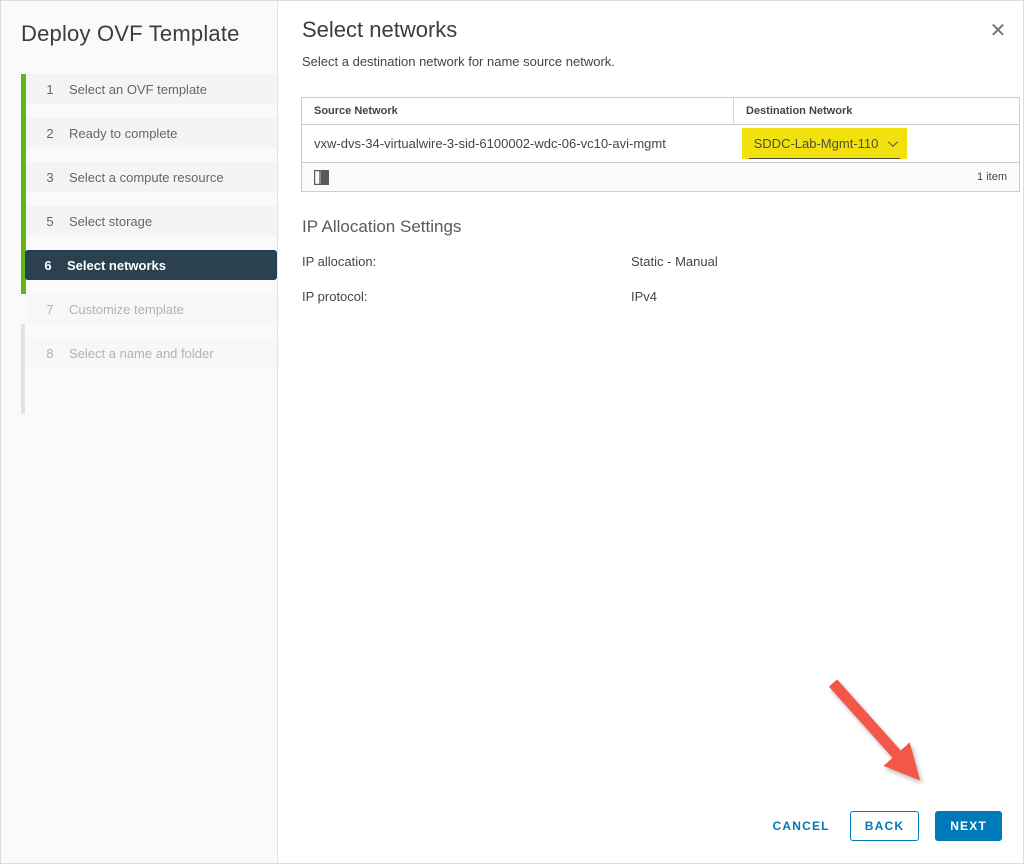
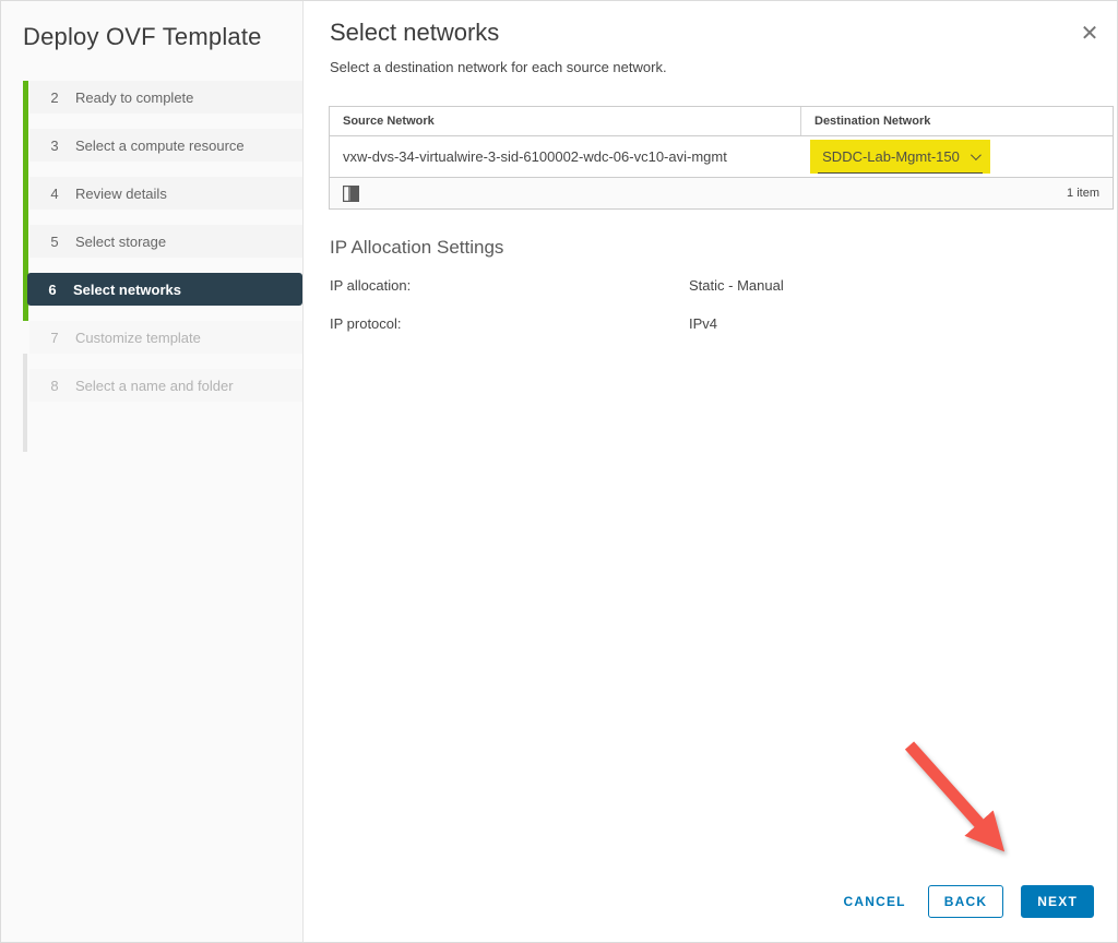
  Deploy OVF Template
- 1
- Select an OVF template
  2
  Ready to complete
  3
  Select a compute resource
+ 4
+ Review details
  5
  Select storage
  6
  Select networks
  7
  Customize template
  8
  Select a name and folder
  Select networks
  ✕
- Select a destination network for name source network.
+ Select a destination network for each source network.
  Source Network
  Destination Network
  vxw-dvs-34-virtualwire-3-sid-6100002-wdc-06-vc10-avi-mgmt
- SDDC-Lab-Mgmt-110
+ SDDC-Lab-Mgmt-150
  1 item
  IP Allocation Settings
  IP allocation:
  Static - Manual
  IP protocol:
  IPv4
  CANCEL
  BACK
  NEXT
